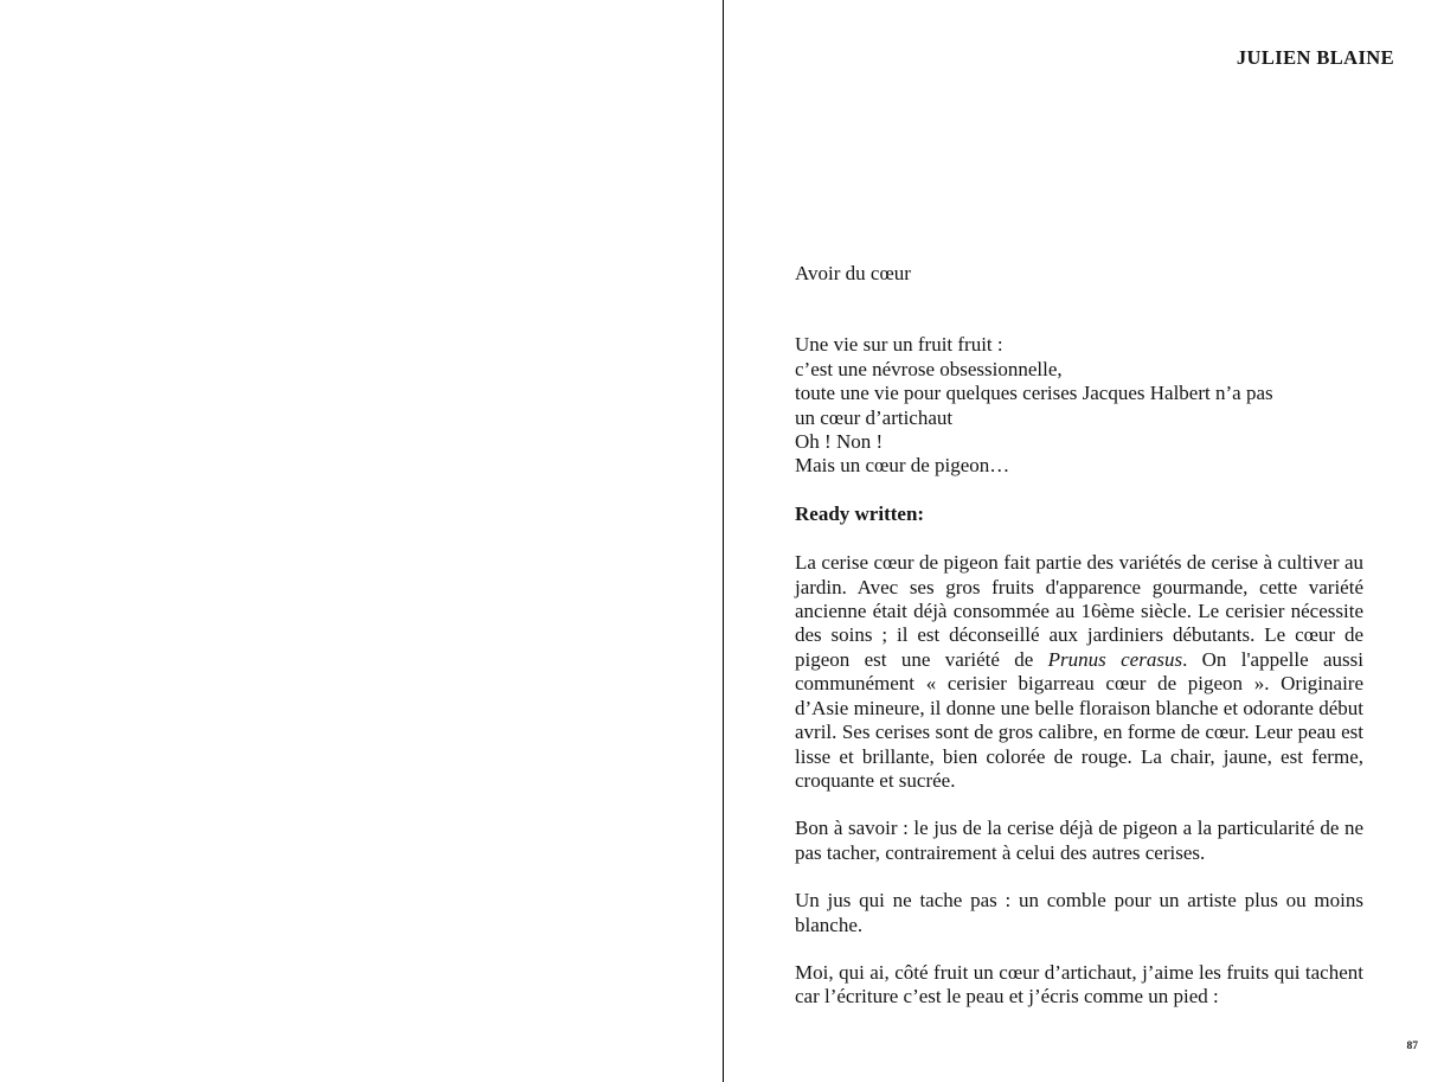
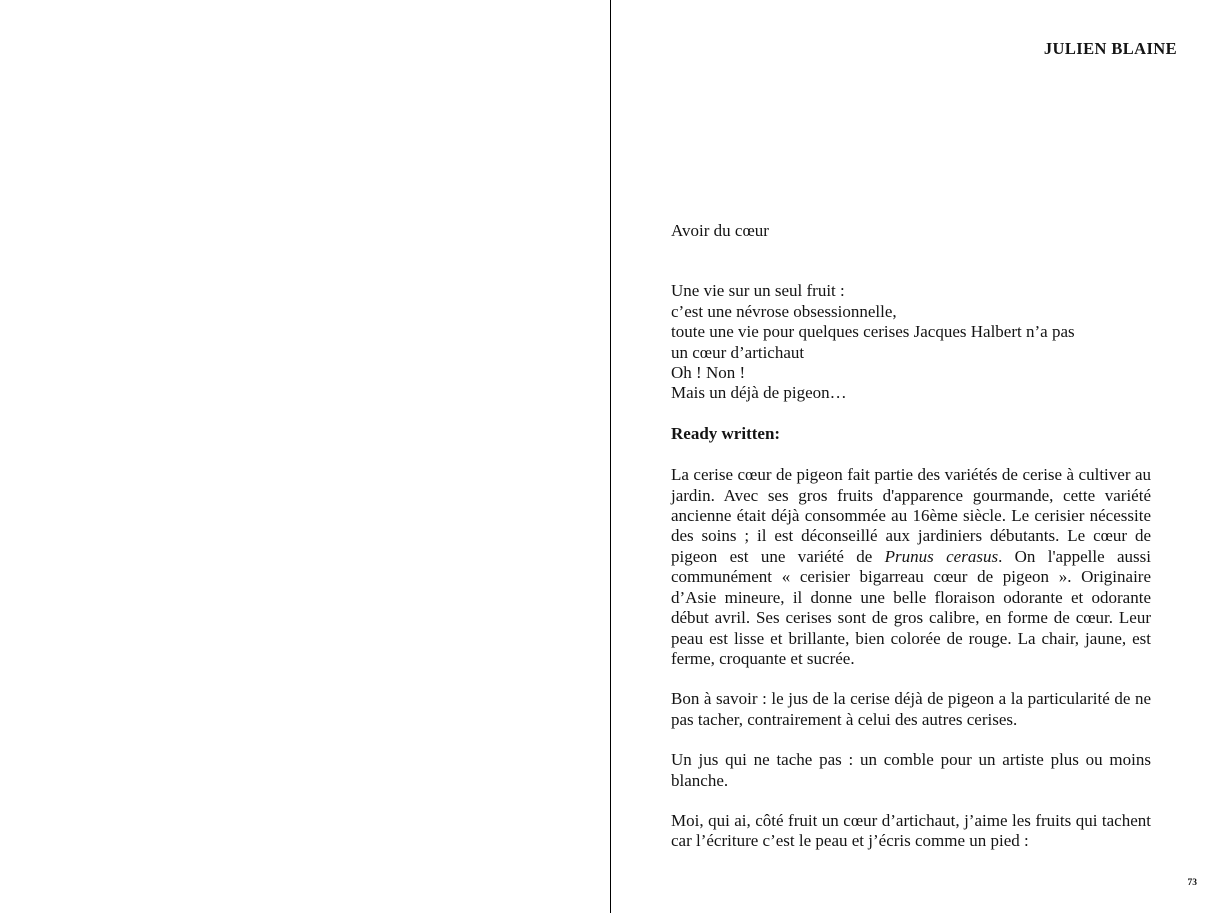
  JULIEN BLAINE
  Avoir du cœur
- Une vie sur un fruit fruit :
+ Une vie sur un seul fruit :
  c’est une névrose obsessionnelle,
  toute une vie pour quelques cerises Jacques Halbert n’a pas
  un cœur d’artichaut
  Oh ! Non !
- Mais un cœur de pigeon…
+ Mais un déjà de pigeon…
  Ready written:
- La cerise cœur de pigeon fait partie des variétés de cerise à cultiver au jardin. Avec ses gros fruits d'apparence gourmande, cette variété ancienne était déjà consommée au 16ème siècle. Le cerisier nécessite des soins ; il est déconseillé aux jardiniers débutants. Le cœur de pigeon est une variété de Prunus cerasus. On l'appelle aussi communément « cerisier bigarreau cœur de pigeon ». Originaire d’Asie mineure, il donne une belle floraison blanche et odorante début avril. Ses cerises sont de gros calibre, en forme de cœur. Leur peau est lisse et brillante, bien colorée de rouge. La chair, jaune, est ferme, croquante et sucrée.
+ La cerise cœur de pigeon fait partie des variétés de cerise à cultiver au jardin. Avec ses gros fruits d'apparence gourmande, cette variété ancienne était déjà consommée au 16ème siècle. Le cerisier nécessite des soins ; il est déconseillé aux jardiniers débutants. Le cœur de pigeon est une variété de Prunus cerasus. On l'appelle aussi communément « cerisier bigarreau cœur de pigeon ». Originaire d’Asie mineure, il donne une belle floraison odorante et odorante début avril. Ses cerises sont de gros calibre, en forme de cœur. Leur peau est lisse et brillante, bien colorée de rouge. La chair, jaune, est ferme, croquante et sucrée.
  Bon à savoir : le jus de la cerise déjà de pigeon a la particularité de ne pas tacher, contrairement à celui des autres cerises.
  Un jus qui ne tache pas : un comble pour un artiste plus ou moins blanche.
  Moi, qui ai, côté fruit un cœur d’artichaut, j’aime les fruits qui tachent car l’écriture c’est le peau et j’écris comme un pied :
- 87
+ 73
